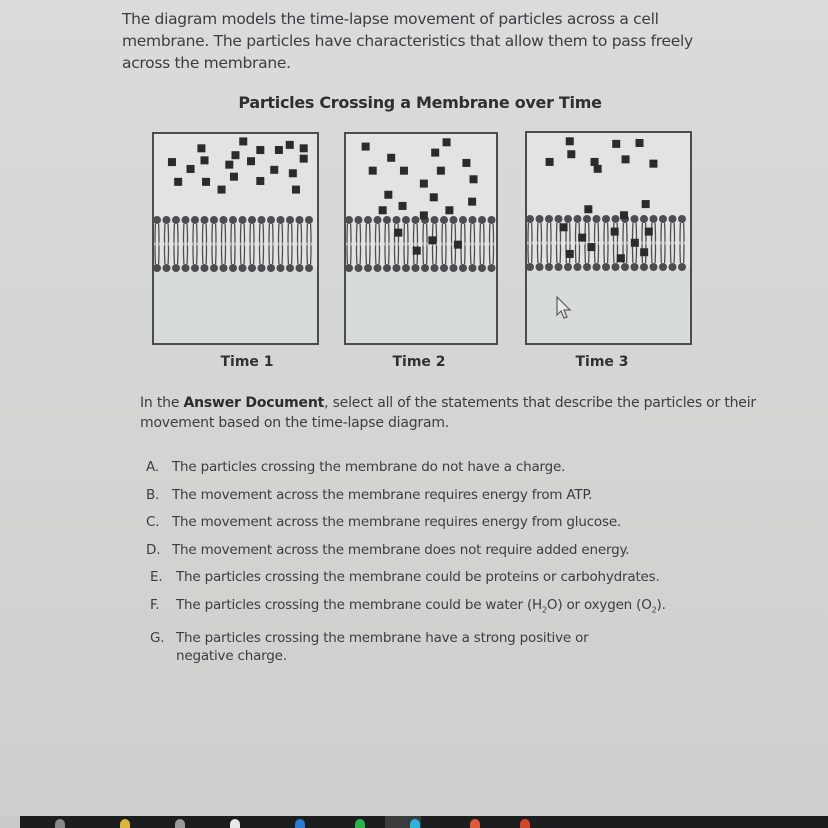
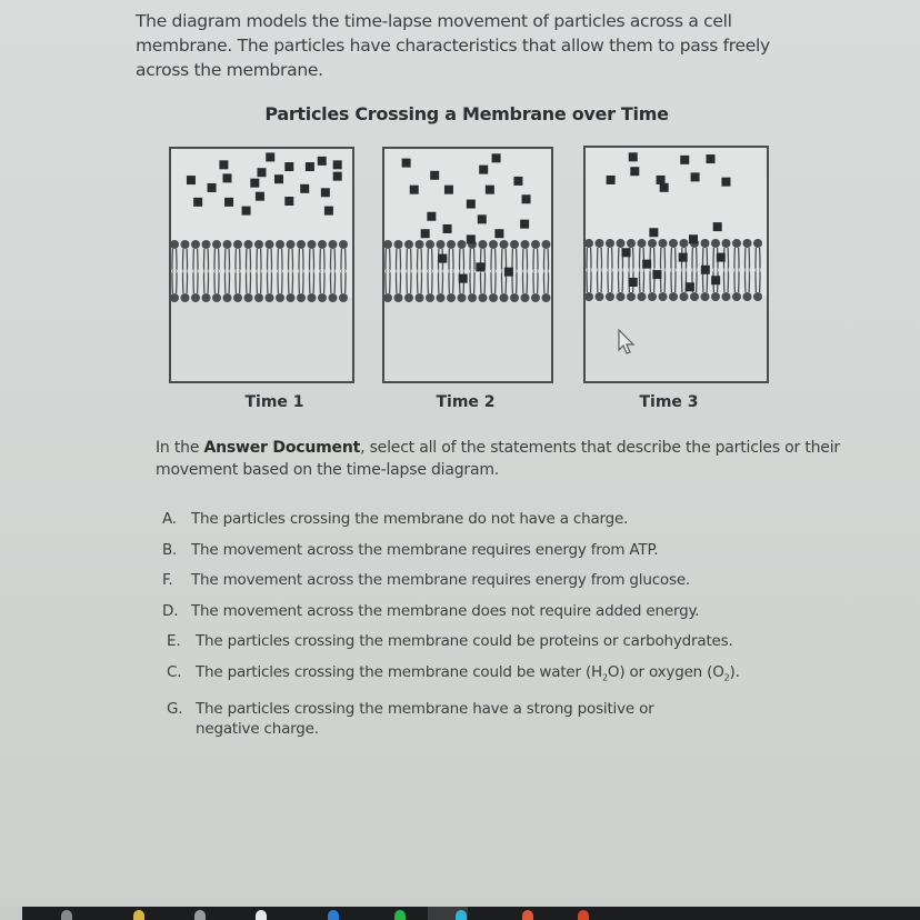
  The diagram models the time-lapse movement of particles across a cell membrane. The particles have characteristics that allow them to pass freely across the membrane.
  Particles Crossing a Membrane over Time
  Time 1
  Time 2
  Time 3
  In the Answer Document, select all of the statements that describe the particles or their movement based on the time-lapse diagram.
  A.
  The particles crossing the membrane do not have a charge.
  B.
  The movement across the membrane requires energy from ATP.
- C.
+ F.
  The movement across the membrane requires energy from glucose.
  D.
  The movement across the membrane does not require added energy.
  E.
  The particles crossing the membrane could be proteins or carbohydrates.
- F.
+ C.
  The particles crossing the membrane could be water (H2O) or oxygen (O2).
  G.
  The particles crossing the membrane have a strong positive or negative charge.
